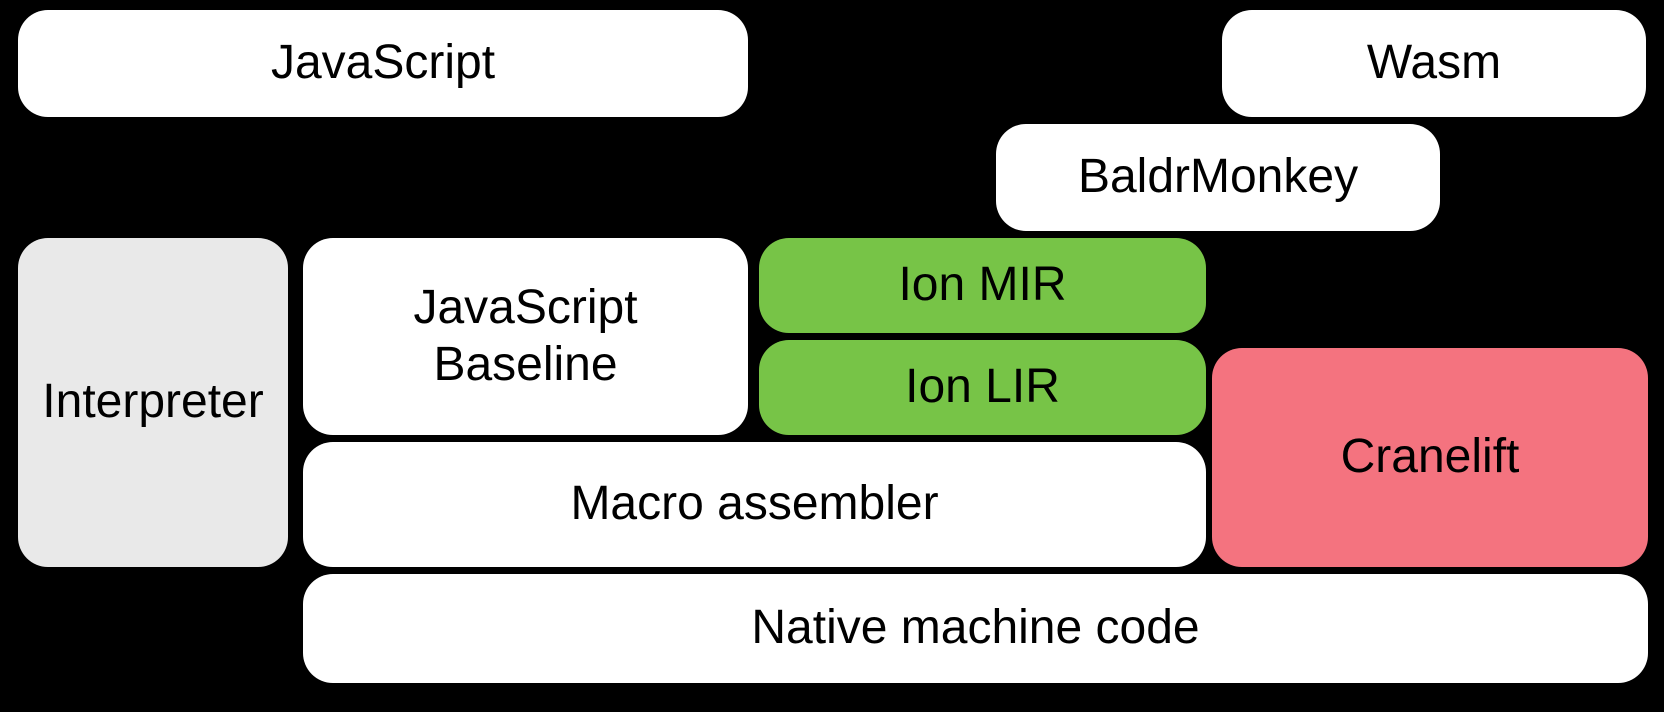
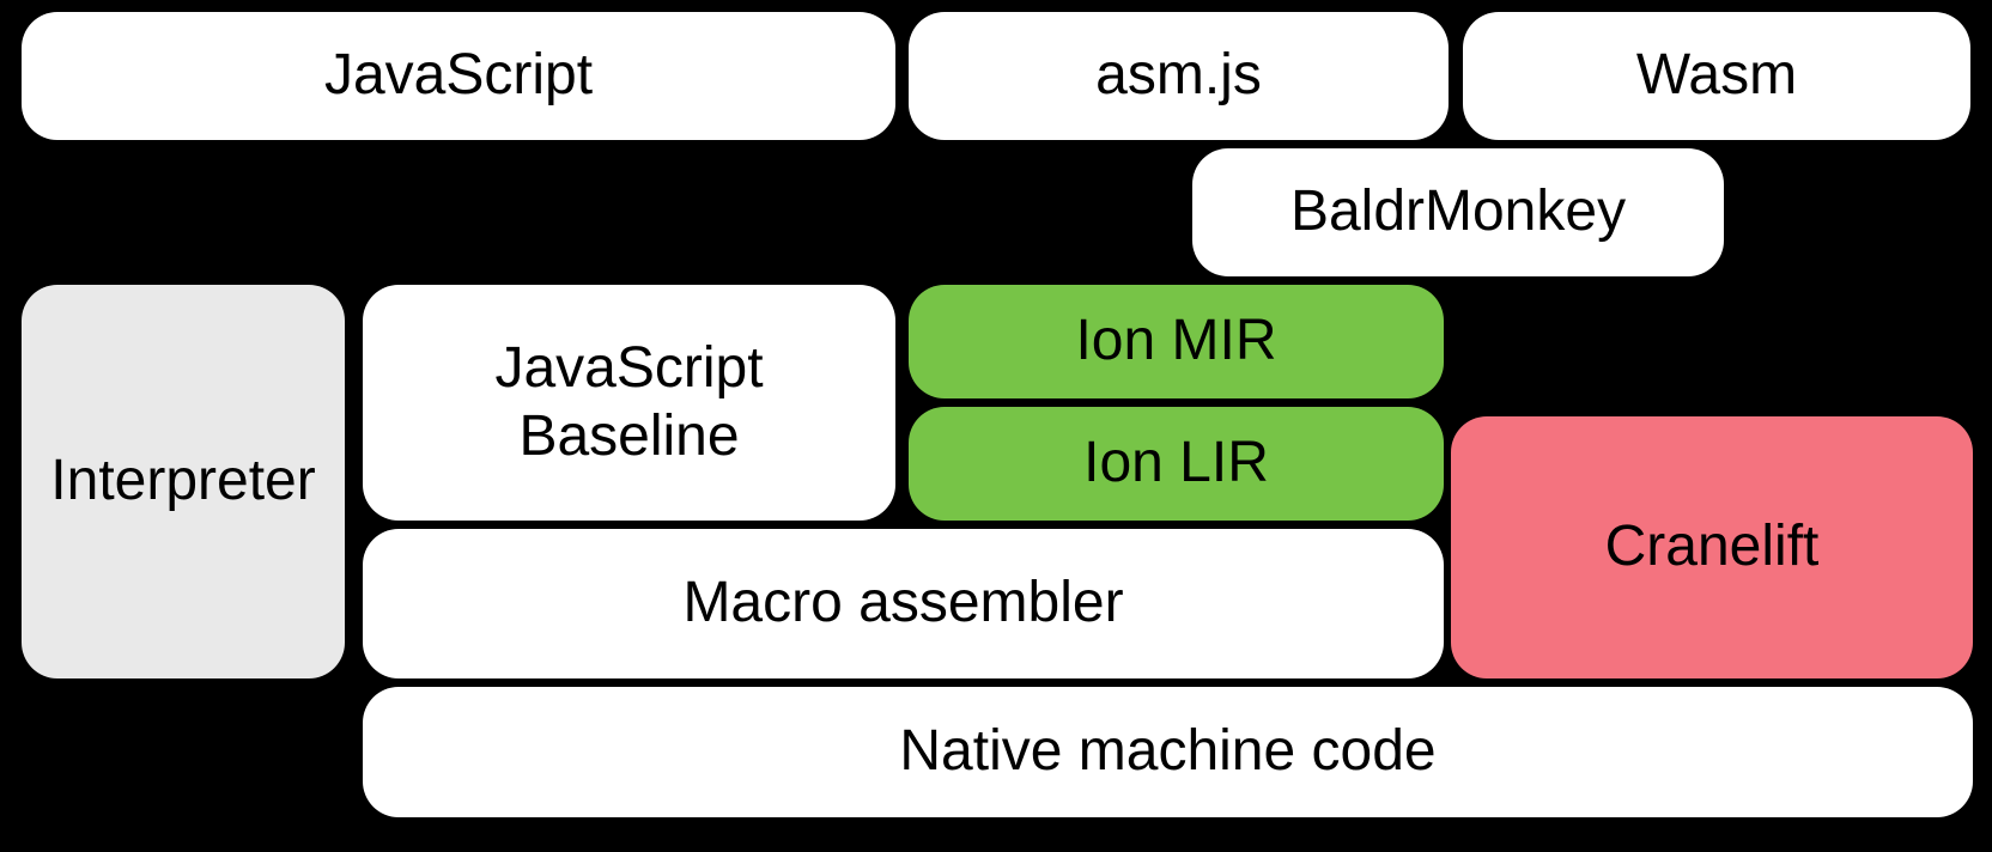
  JavaScript
+ asm.js
  Wasm
  BaldrMonkey
  Interpreter
  JavaScript
  Baseline
  Ion MIR
  Ion LIR
  Cranelift
  Macro assembler
  Native machine code
